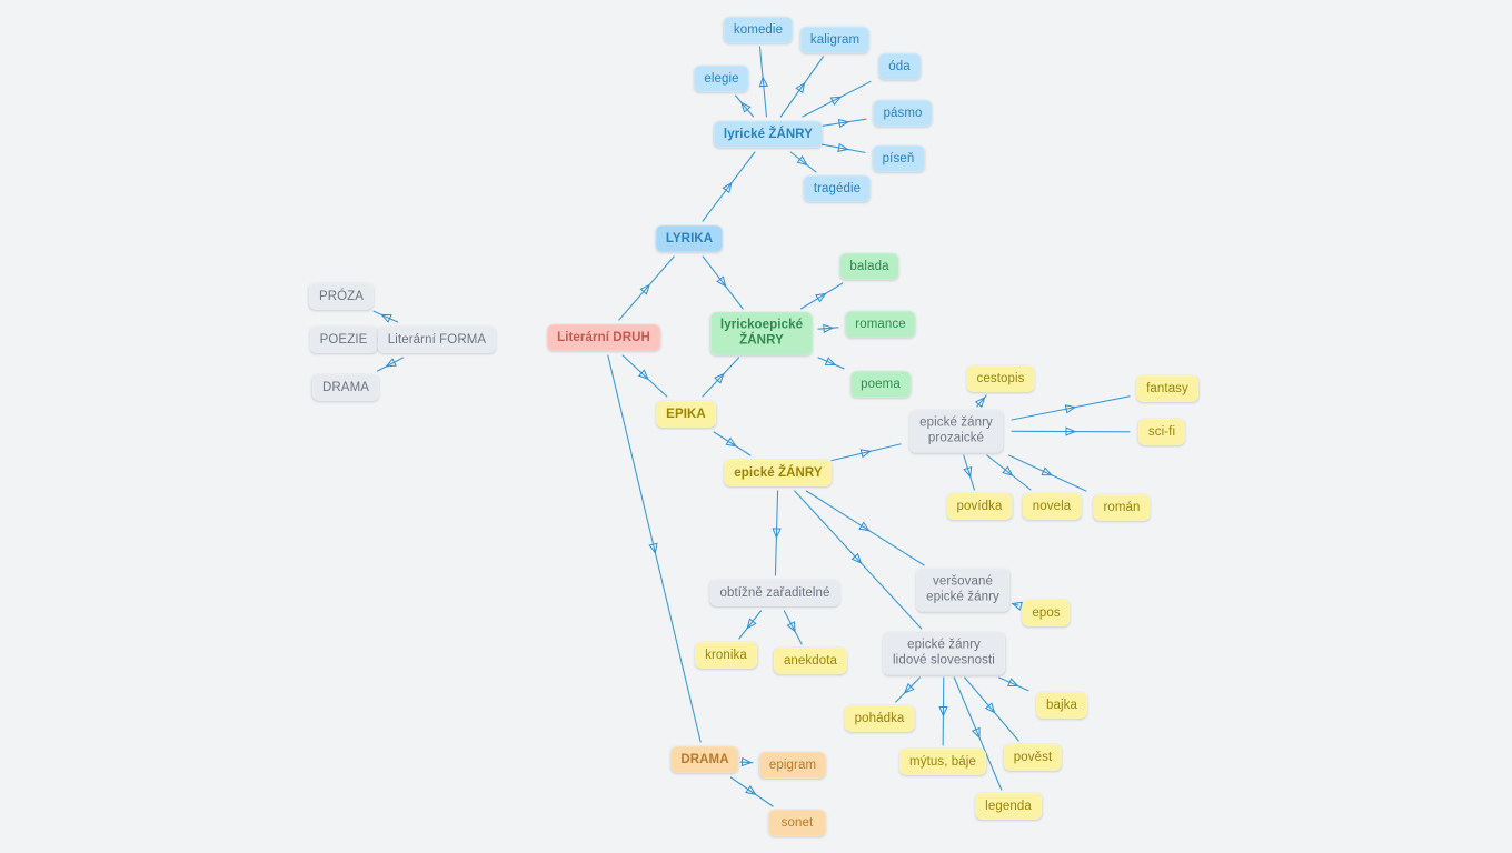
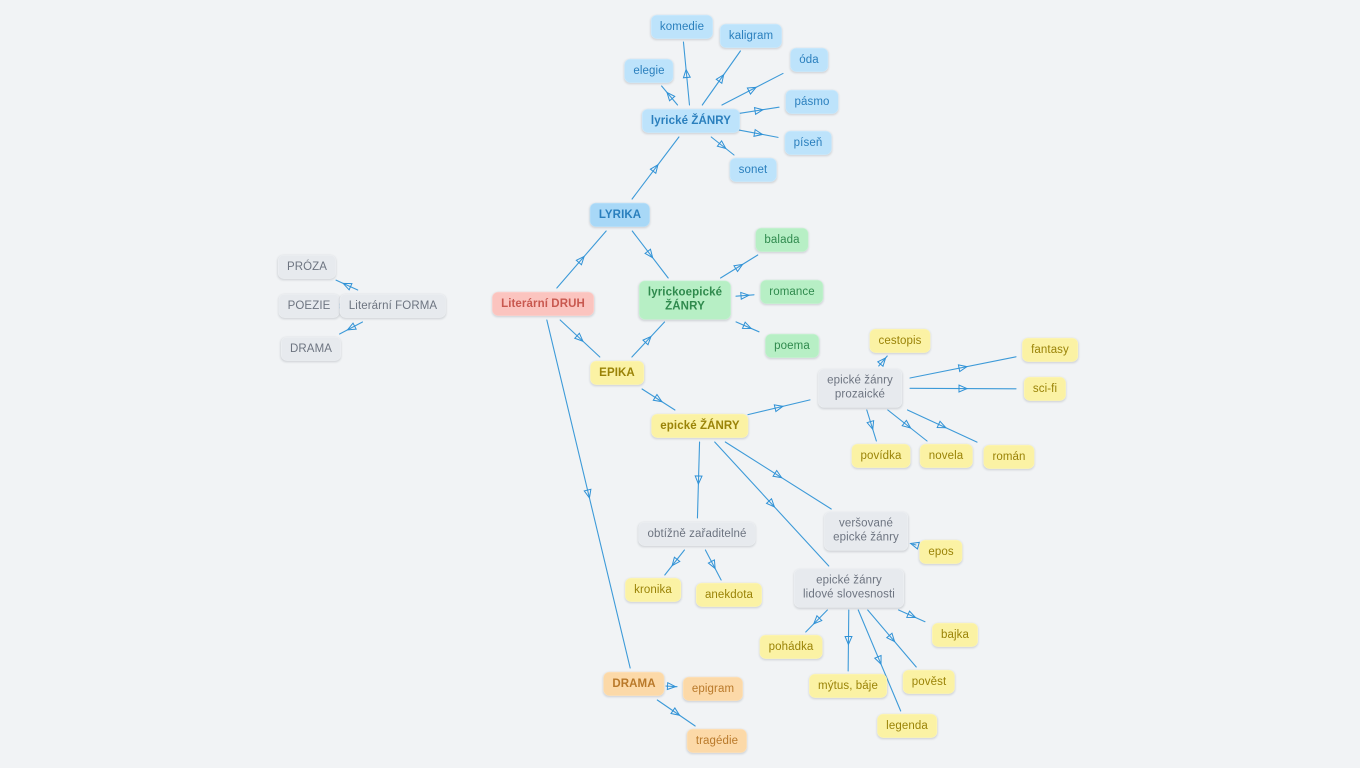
  PRÓZA
  POEZIE
  DRAMA
  Literární FORMA
  Literární DRUH
  LYRIKA
  EPIKA
  DRAMA
  lyrické ŽÁNRY
  komedie
  kaligram
  óda
  pásmo
  píseň
- tragédie
+ sonet
  elegie
  lyrickoepické
  ŽÁNRY
  balada
  romance
  poema
  epické ŽÁNRY
  epické žánry
  prozaické
  cestopis
  fantasy
  sci-fi
  povídka
  novela
  román
  obtížně zařaditelné
  kronika
  anekdota
  veršované
  epické žánry
  epos
  epické žánry
  lidové slovesnosti
  pohádka
  mýtus, báje
  legenda
  pověst
  bajka
  epigram
- sonet
+ tragédie
